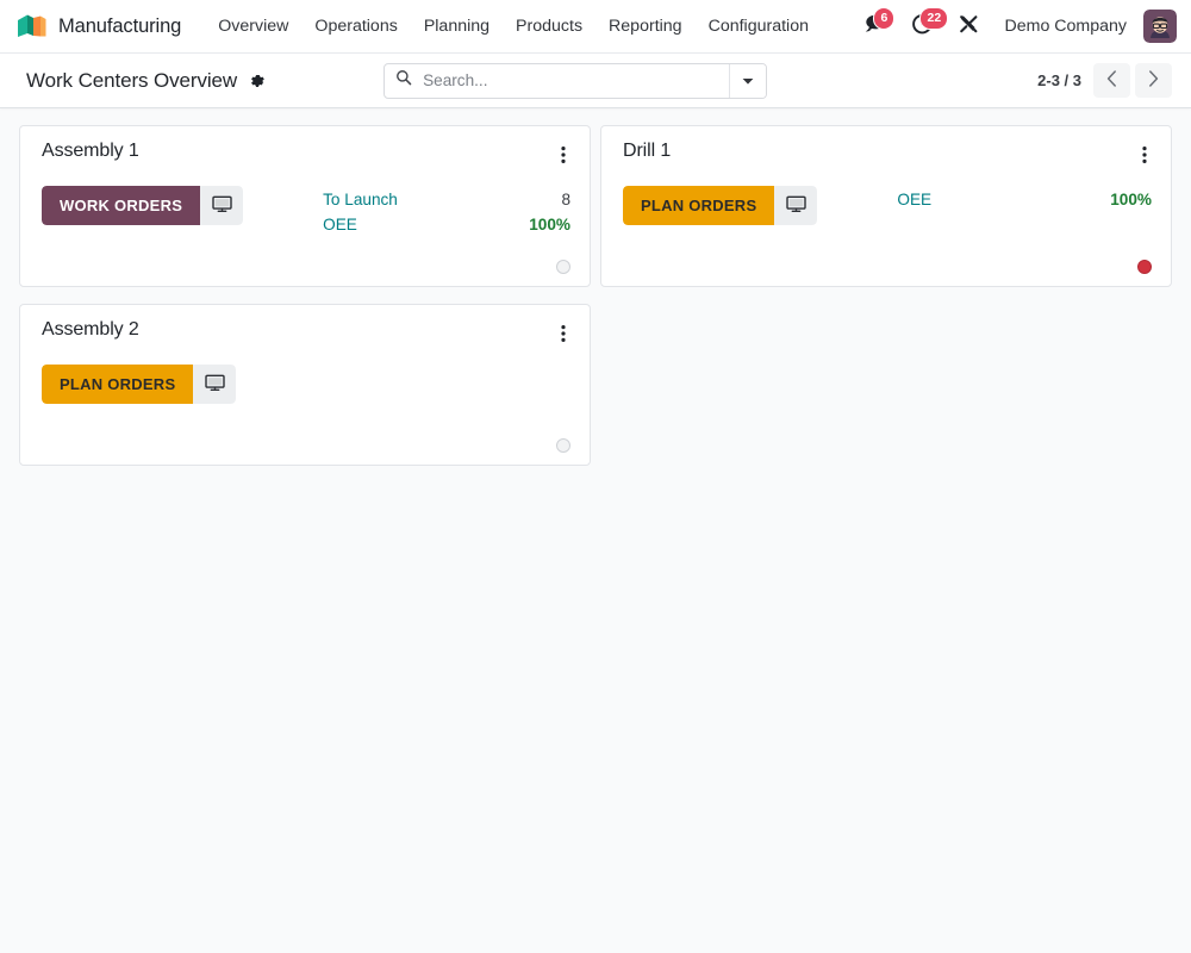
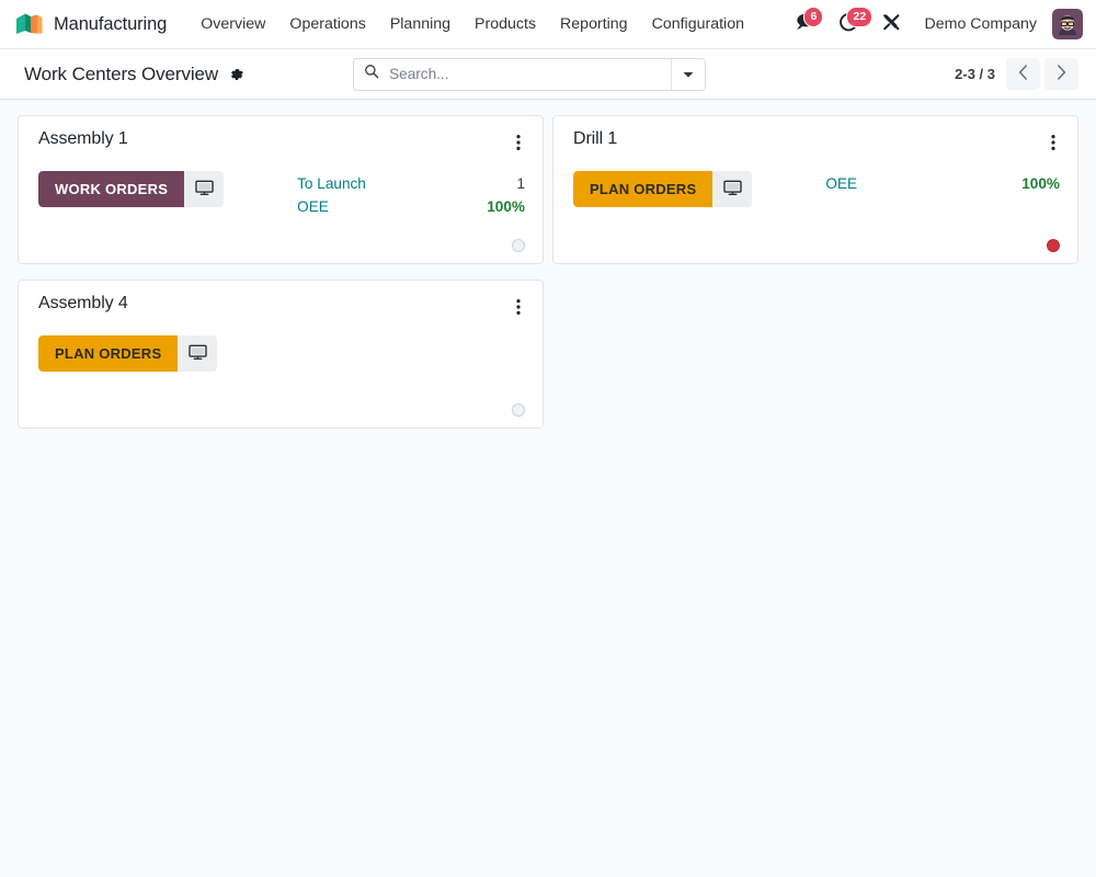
  Manufacturing
  Overview
  Operations
  Planning
  Products
  Reporting
  Configuration
  6
  22
  Demo Company
  Work Centers Overview
  Search...
  2-3 / 3
  Assembly 1
  WORK ORDERS
  To Launch
- 8
+ 1
  OEE
  100%
- Assembly 2
+ Assembly 4
  PLAN ORDERS
  Drill 1
  PLAN ORDERS
  OEE
  100%
